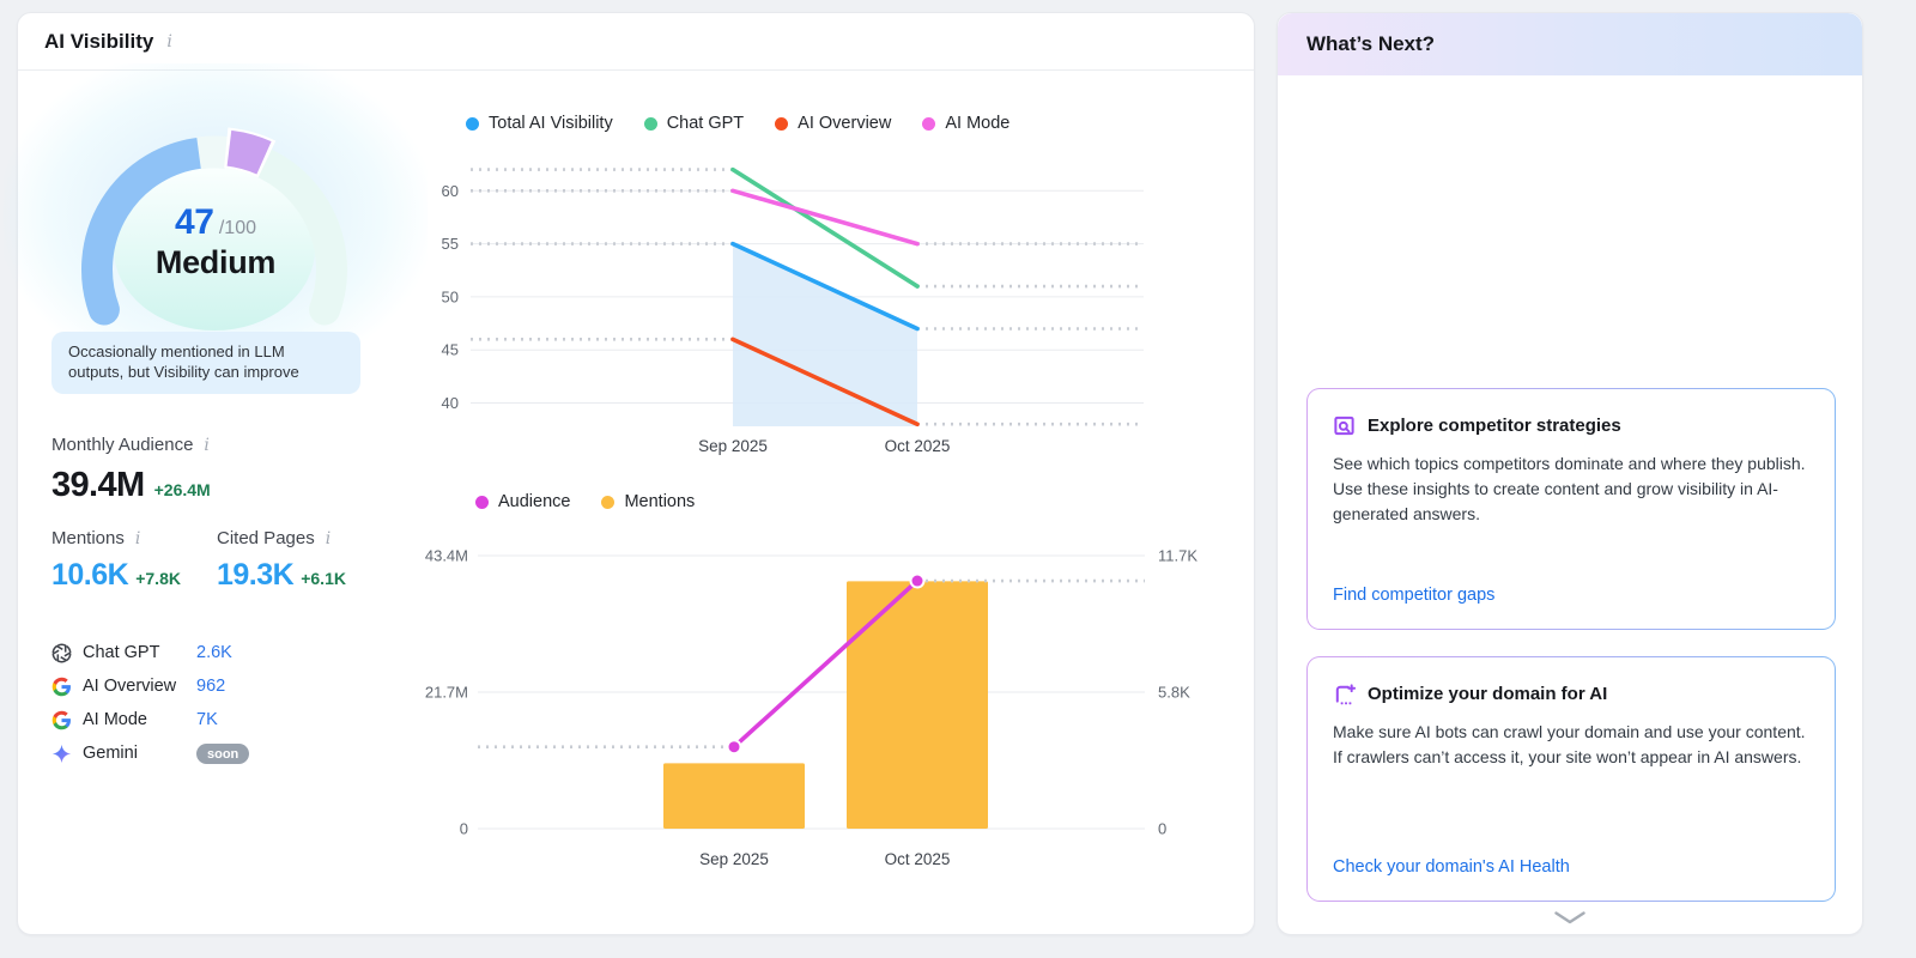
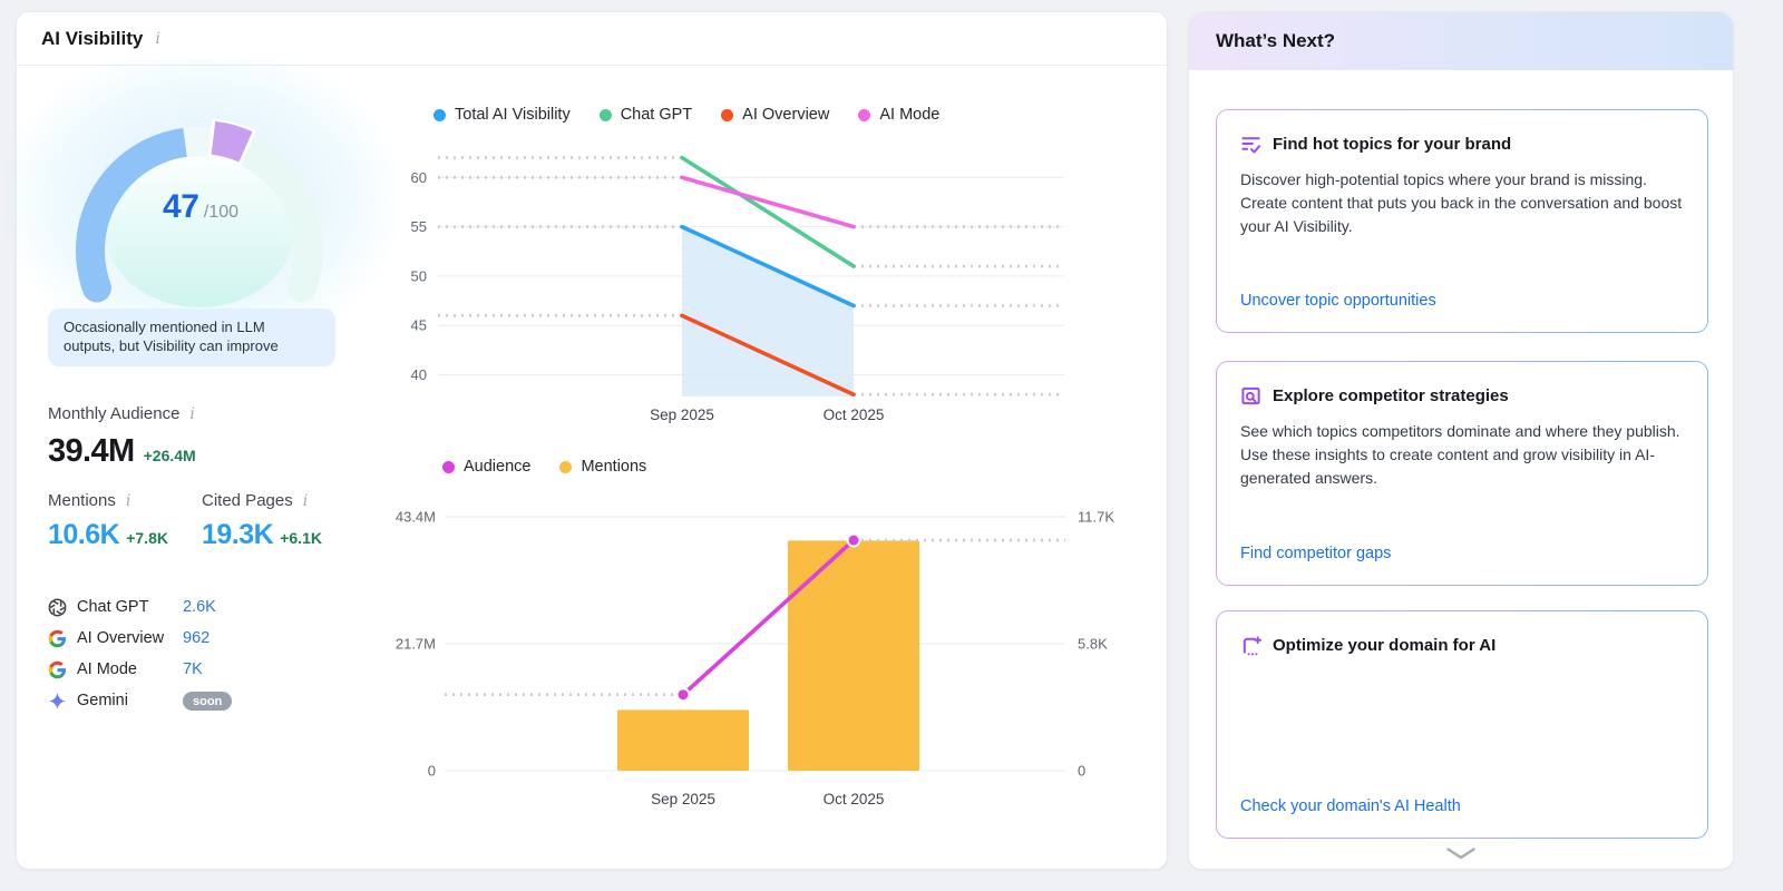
  AI Visibility
  i
  47 /100
- Medium
  Occasionally mentioned in LLM
  outputs, but Visibility can improve
  Monthly Audience
  i
  39.4M
  +26.4M
  Mentions
  i
  10.6K
  +7.8K
  Cited Pages
  i
  19.3K
  +6.1K
  Chat GPT
  2.6K
  AI Overview
  962
  AI Mode
  7K
  Gemini
  soon
  Total AI Visibility
  Chat GPT
  AI Overview
  AI Mode
  40
  45
  50
  55
  60
  Sep 2025
  Oct 2025
  Audience
  Mentions
  0
  0
  21.7M
  5.8K
  43.4M
  11.7K
  Sep 2025
  Oct 2025
  What’s Next?
+ Find hot topics for your brand
+ Discover high-potential topics where your brand is missing. Create content that puts you back in the conversation and boost your AI Visibility.
+ Uncover topic opportunities
  Explore competitor strategies
  See which topics competitors dominate and where they publish. Use these insights to create content and grow visibility in AI-generated answers.
  Find competitor gaps
  Optimize your domain for AI
- Make sure AI bots can crawl your domain and use your content. If crawlers can’t access it, your site won’t appear in AI answers.
  Check your domain's AI Health
